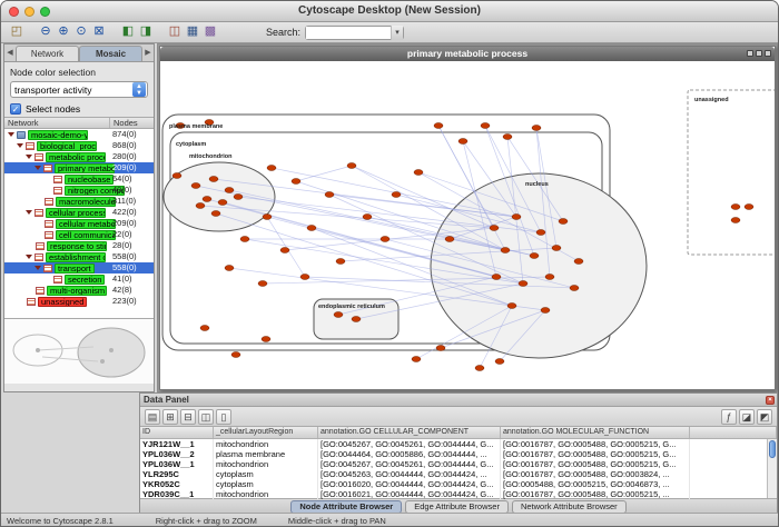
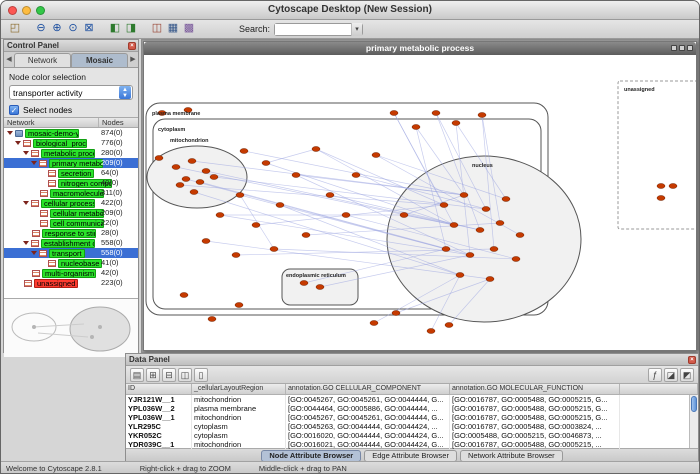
  Cytoscape Desktop (New Session)
  ◰
  ⊖
  ⊕
  ⊙
  ⊠
  ◧
  ◨
  ◫
  ▦
  ▩
  Search:
+ Control Panel
  Network
  Mosaic
  Node color selection
  transporter activity
  ✓
  Select nodes
  Network
  Nodes
  mosaic-demo-y
  874(0)
  biological_proc
- 868(0)
+ 776(0)
  metabolic proce
  280(0)
  primary metabo
  209(0)
- nucleobase
+ secretion
  64(0)
  nitrogen compo
  40(0)
  macromolecule
  311(0)
  cellular process
  422(0)
  cellular metabo
  209(0)
  cell communica
  22(0)
  response to sti
  28(0)
  establishment o
  558(0)
  transport
  558(0)
- secretion
+ nucleobase
  41(0)
  multi-organism
- 42(8)
+ 42(0)
  unassigned
  223(0)
  primary metabolic process
  Data Panel
  ▤
  ⊞
  ⊟
  ◫
  ▯
  ƒ
  ◪
  ◩
  YJR121W__1
  mitochondrion
  [GO:0045267, GO:0045261, GO:0044444, G...
  [GO:0016787, GO:0005488, GO:0005215, G...
  YPL036W__2
  plasma membrane
  [GO:0044464, GO:0005886, GO:0044444, ...
  [GO:0016787, GO:0005488, GO:0005215, G...
  YPL036W__1
  mitochondrion
  [GO:0045267, GO:0045261, GO:0044444, G...
  [GO:0016787, GO:0005488, GO:0005215, G...
  YLR295C
  cytoplasm
  [GO:0045263, GO:0044444, GO:0044424, ...
  [GO:0016787, GO:0005488, GO:0003824, ...
  YKR052C
  cytoplasm
  [GO:0016020, GO:0044444, GO:0044424, G...
  [GO:0005488, GO:0005215, GO:0046873, ...
  YDR039C__1
  mitochondrion
  [GO:0016021, GO:0044444, GO:0044424, G...
  [GO:0016787, GO:0005488, GO:0005215, ...
  Node Attribute Browser
  Edge Attribute Browser
  Network Attribute Browser
  Welcome to Cytoscape 2.8.1
  Right-click + drag to ZOOM
  Middle-click + drag to PAN
